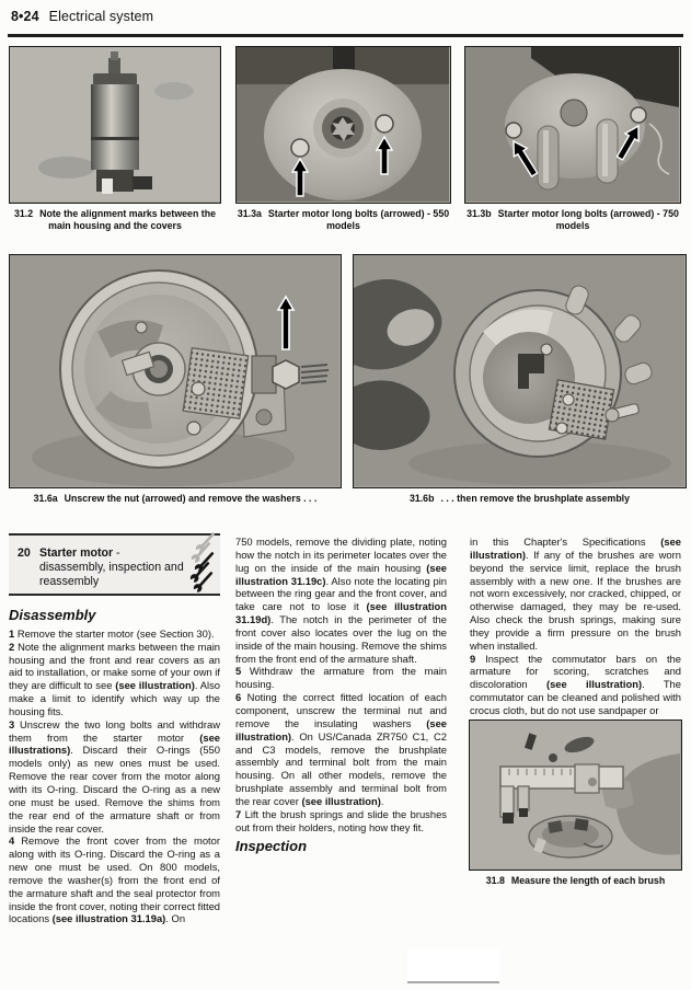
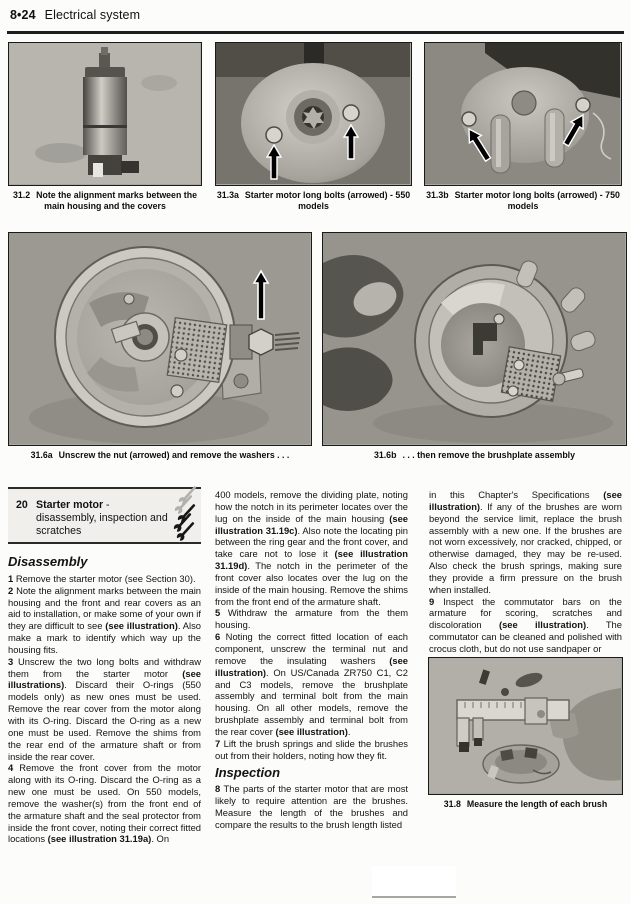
  8•24 Electrical system
  31.2 Note the alignment marks between the main housing and the covers
  31.3a Starter motor long bolts (arrowed) - 550 models
  31.3b Starter motor long bolts (arrowed) - 750 models
  31.6a Unscrew the nut (arrowed) and remove the washers . . .
  31.6b . . . then remove the brushplate assembly
  20
- Starter motor - disassembly, inspection and reassembly
+ Starter motor - disassembly, inspection and scratches
  Disassembly
  1 Remove the starter motor (see Section 30).
- 2 Note the alignment marks between the main housing and the front and rear covers as an aid to installation, or make some of your own if they are difficult to see (see illustration). Also make a limit to identify which way up the housing fits.
+ 2 Note the alignment marks between the main housing and the front and rear covers as an aid to installation, or make some of your own if they are difficult to see (see illustration). Also make a mark to identify which way up the housing fits.
  3 Unscrew the two long bolts and withdraw them from the starter motor (see illustrations). Discard their O-rings (550 models only) as new ones must be used. Remove the rear cover from the motor along with its O-ring. Discard the O-ring as a new one must be used. Remove the shims from the rear end of the armature shaft or from inside the rear cover.
- 4 Remove the front cover from the motor along with its O-ring. Discard the O-ring as a new one must be used. On 800 models, remove the washer(s) from the front end of the armature shaft and the seal protector from inside the front cover, noting their correct fitted locations (see illustration 31.19a). On
+ 4 Remove the front cover from the motor along with its O-ring. Discard the O-ring as a new one must be used. On 550 models, remove the washer(s) from the front end of the armature shaft and the seal protector from inside the front cover, noting their correct fitted locations (see illustration 31.19a). On
- 750 models, remove the dividing plate, noting how the notch in its perimeter locates over the lug on the inside of the main housing (see illustration 31.19c). Also note the locating pin between the ring gear and the front cover, and take care not to lose it (see illustration 31.19d). The notch in the perimeter of the front cover also locates over the lug on the inside of the main housing. Remove the shims from the front end of the armature shaft.
+ 400 models, remove the dividing plate, noting how the notch in its perimeter locates over the lug on the inside of the main housing (see illustration 31.19c). Also note the locating pin between the ring gear and the front cover, and take care not to lose it (see illustration 31.19d). The notch in the perimeter of the front cover also locates over the lug on the inside of the main housing. Remove the shims from the front end of the armature shaft.
- 5 Withdraw the armature from the main housing.
+ 5 Withdraw the armature from the them housing.
  6 Noting the correct fitted location of each component, unscrew the terminal nut and remove the insulating washers (see illustration). On US/Canada ZR750 C1, C2 and C3 models, remove the brushplate assembly and terminal bolt from the main housing. On all other models, remove the brushplate assembly and terminal bolt from the rear cover (see illustration).
  7 Lift the brush springs and slide the brushes out from their holders, noting how they fit.
  Inspection
+ 8 The parts of the starter motor that are most likely to require attention are the brushes. Measure the length of the brushes and compare the results to the brush length listed
  in this Chapter's Specifications (see illustration). If any of the brushes are worn beyond the service limit, replace the brush assembly with a new one. If the brushes are not worn excessively, nor cracked, chipped, or otherwise damaged, they may be re-used. Also check the brush springs, making sure they provide a firm pressure on the brush when installed.
  9 Inspect the commutator bars on the armature for scoring, scratches and discoloration (see illustration). The commutator can be cleaned and polished with crocus cloth, but do not use sandpaper or
  31.8 Measure the length of each brush
